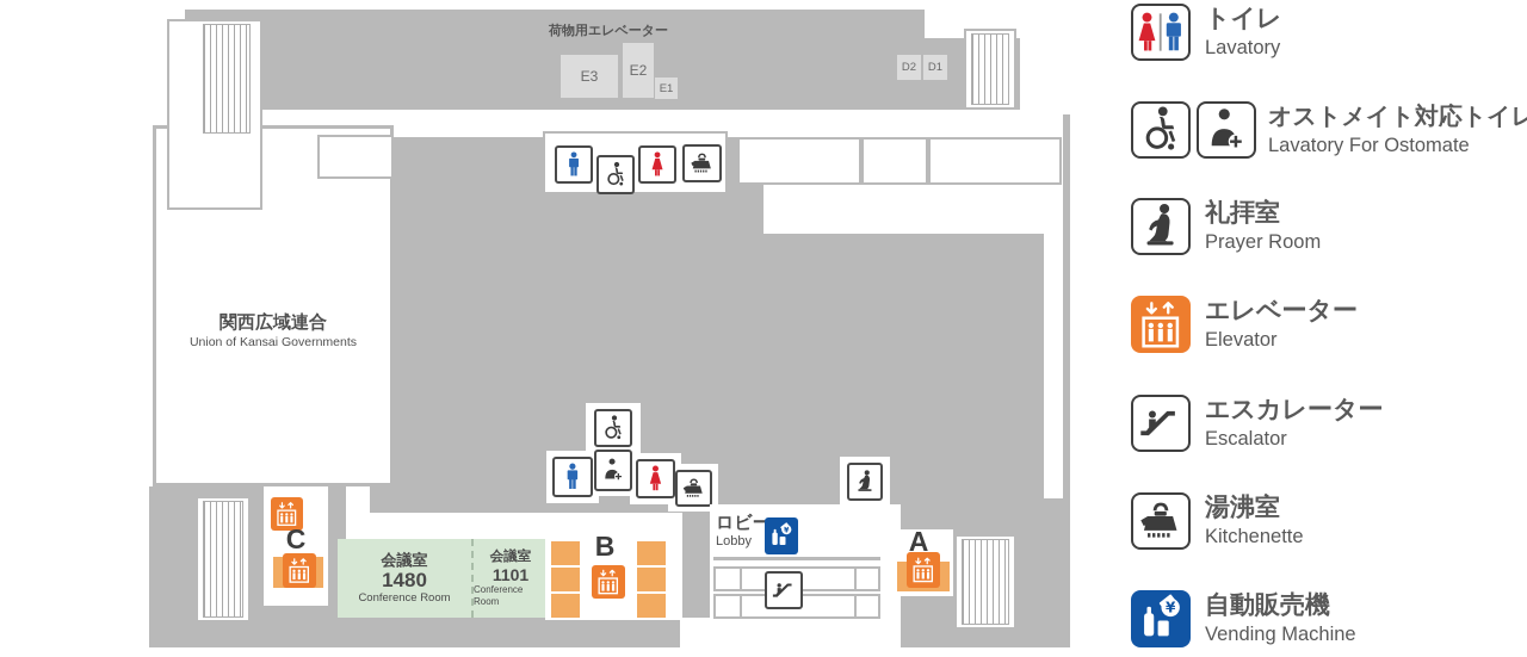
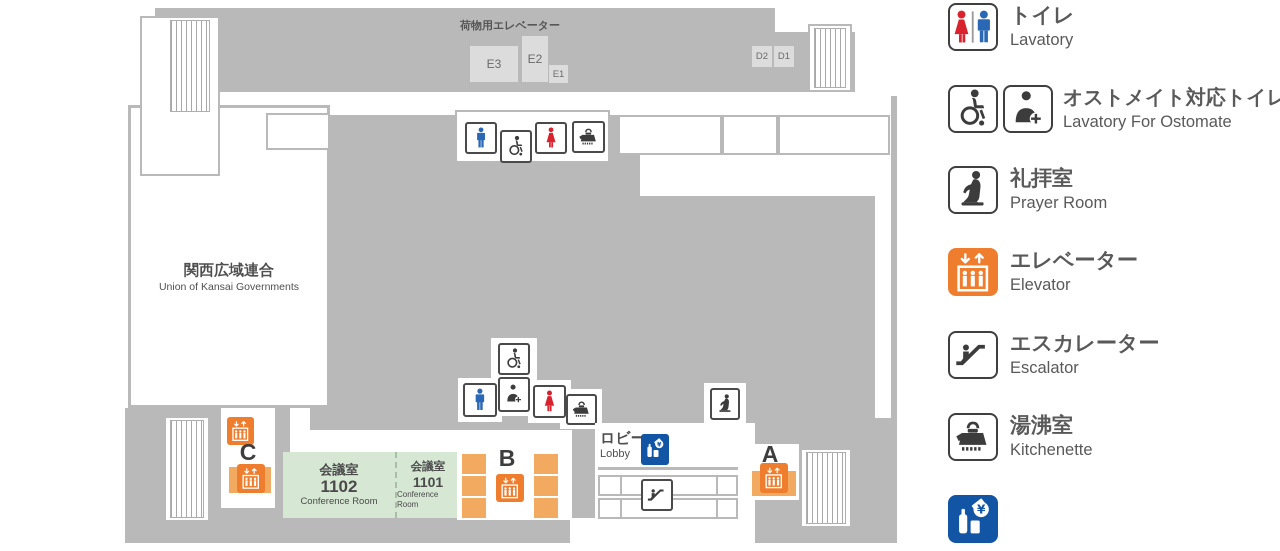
  荷物用エレベーター
  E3
  E2
  E1
  D2
  D1
  関西広域連合
  Union of Kansai Governments
  C
  会議室
- 1480
+ 1102
  Conference Room
  会議室
  1101
  Conference Room
  B
  ロビー
  Lobby
  A
  トイレ
  Lavatory
  オストメイト対応トイレ
  Lavatory For Ostomate
  礼拝室
  Prayer Room
  エレベーター
  Elevator
  エスカレーター
  Escalator
  湯沸室
  Kitchenette
- 自動販売機
- Vending Machine
